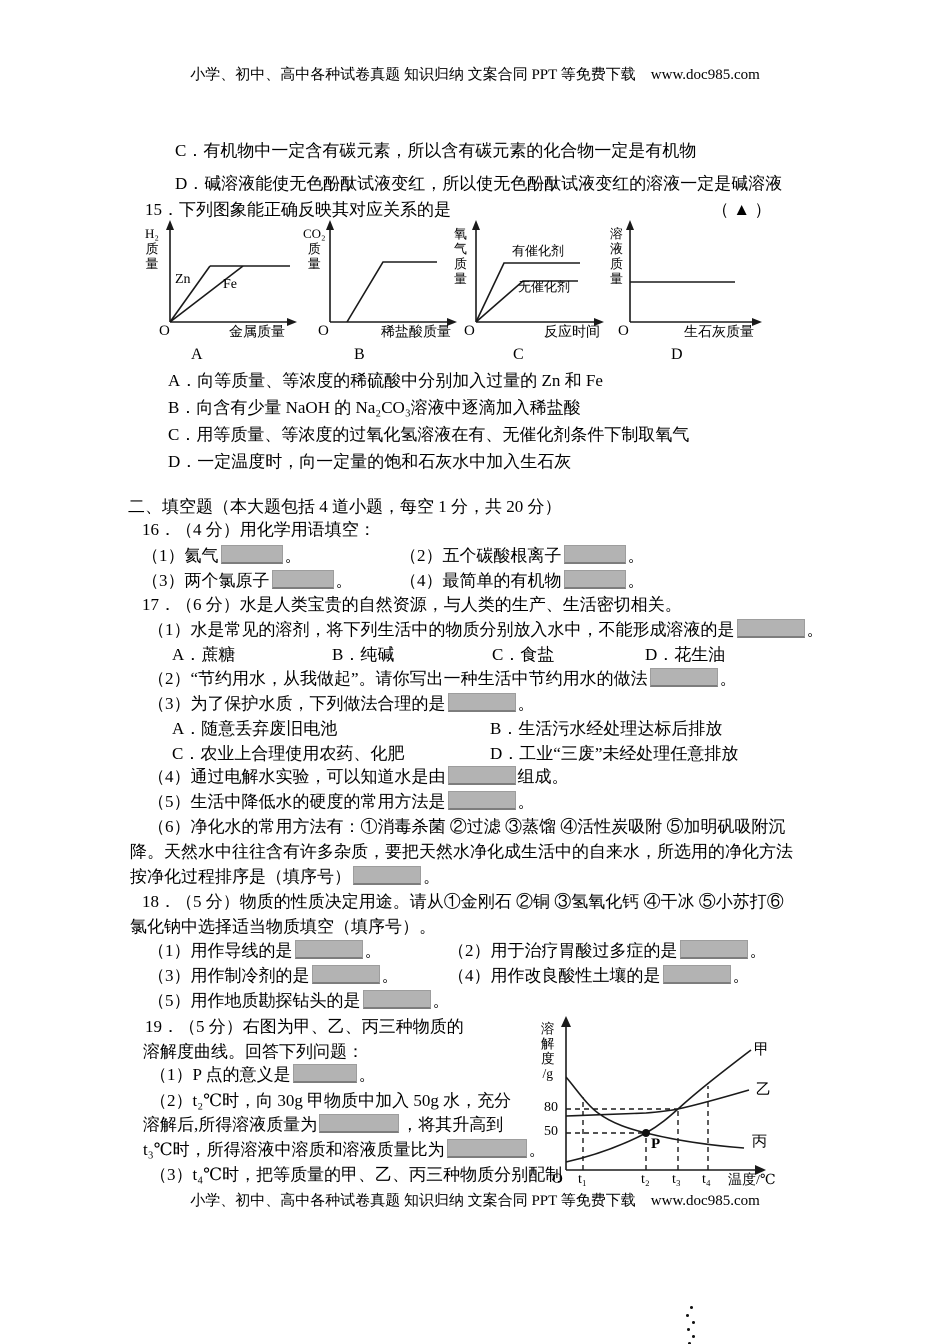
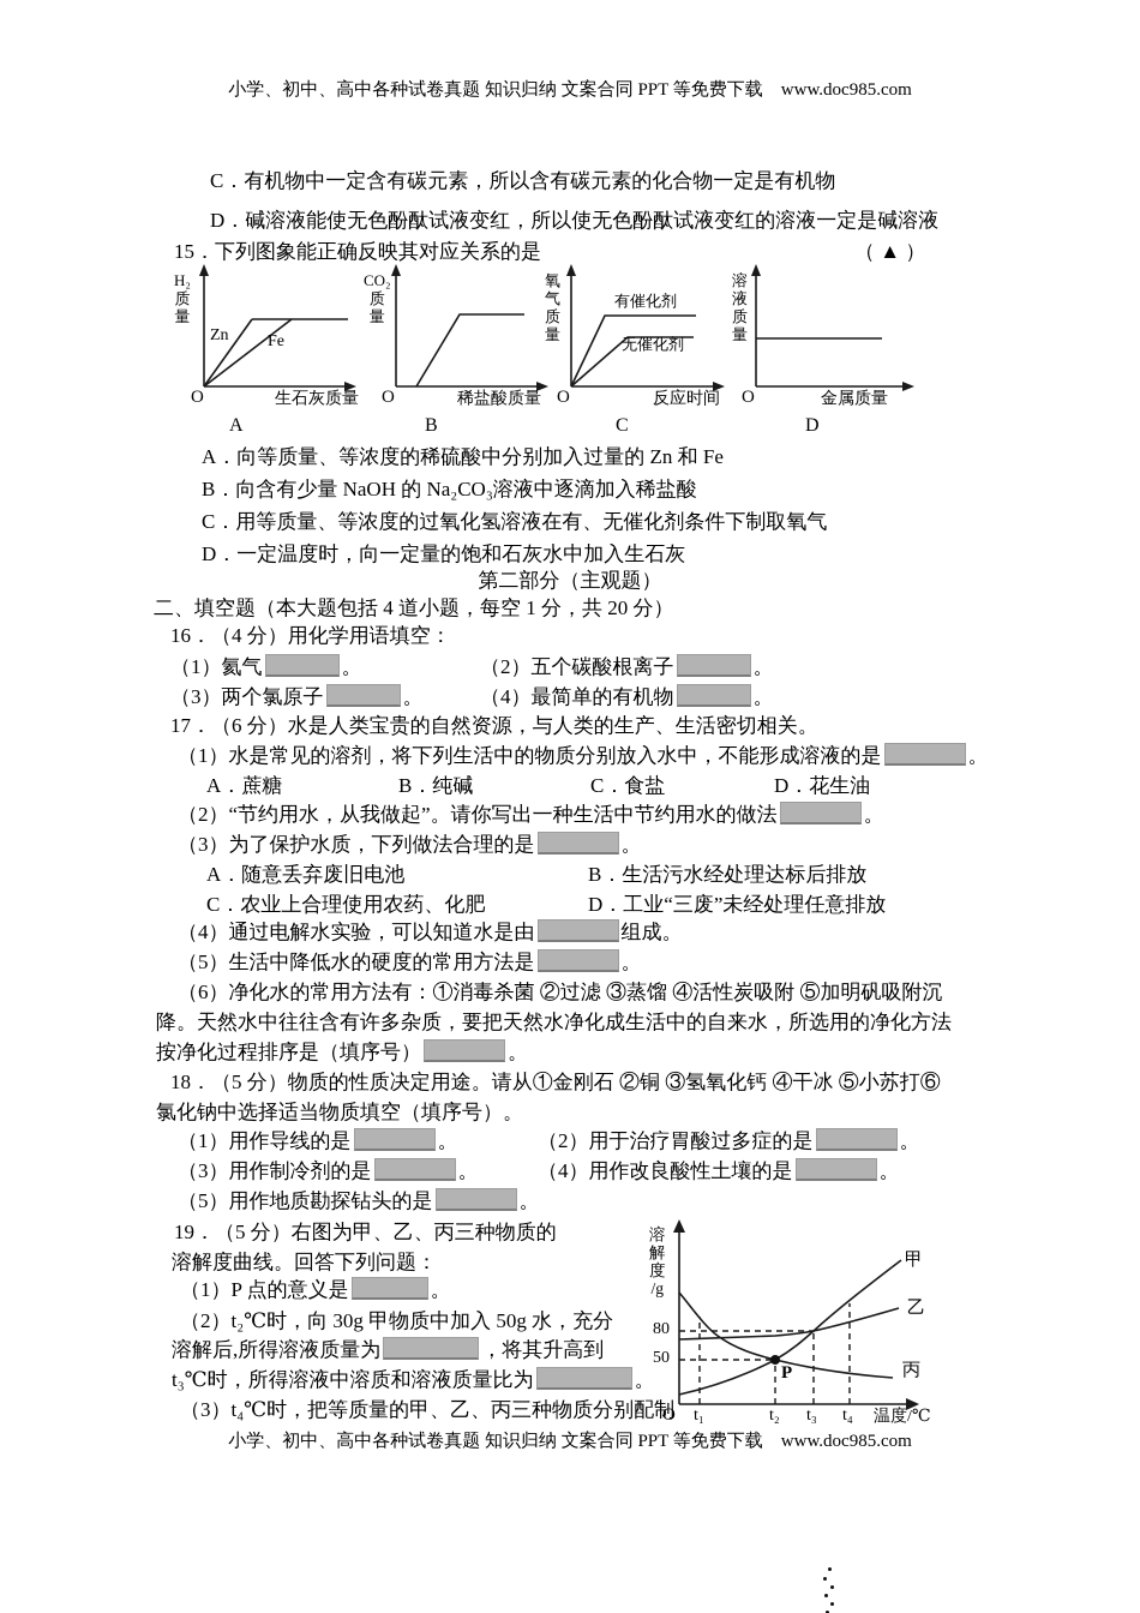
  小学、初中、高中各种试卷真题 知识归纳 文案合同 PPT 等免费下载 www.doc985.com
  C．有机物中一定含有碳元素，所以含有碳元素的化合物一定是有机物
  D．碱溶液能使无色酚酞试液变红，所以使无色酚酞试液变红的溶液一定是碱溶液
  15．下列图象能正确反映其对应关系的是
  （ ▲ ）
  H₂
  质
  量
  Zn
  Fe
  O
- 金属质量
+ 生石灰质量
  A
  CO₂
  质
  量
  O
  稀盐酸质量
  B
  氧
  气
  质
  量
  有催化剂
  无催化剂
  O
  反应时间
  C
  溶
  液
  质
  量
  O
- 生石灰质量
+ 金属质量
  D
  A．向等质量、等浓度的稀硫酸中分别加入过量的 Zn 和 Fe
  B．向含有少量 NaOH 的 Na₂CO₃溶液中逐滴加入稀盐酸
  C．用等质量、等浓度的过氧化氢溶液在有、无催化剂条件下制取氧气
  D．一定温度时，向一定量的饱和石灰水中加入生石灰
+ 第二部分（主观题）
  二、填空题（本大题包括 4 道小题，每空 1 分，共 20 分）
  16．（4 分）用化学用语填空：
  （1）氦气 。
  （2）五个碳酸根离子 。
  （3）两个氯原子 。
  （4）最简单的有机物 。
  17．（6 分）水是人类宝贵的自然资源，与人类的生产、生活密切相关。
  （1）水是常见的溶剂，将下列生活中的物质分别放入水中，不能形成溶液的是 。
  A．蔗糖
  B．纯碱
  C．食盐
  D．花生油
  （2）“节约用水，从我做起”。请你写出一种生活中节约用水的做法 。
  （3）为了保护水质，下列做法合理的是 。
  A．随意丢弃废旧电池
  B．生活污水经处理达标后排放
  C．农业上合理使用农药、化肥
  D．工业“三废”未经处理任意排放
  （4）通过电解水实验，可以知道水是由 组成。
  （5）生活中降低水的硬度的常用方法是 。
  （6）净化水的常用方法有：①消毒杀菌 ②过滤 ③蒸馏 ④活性炭吸附 ⑤加明矾吸附沉
  降。天然水中往往含有许多杂质，要把天然水净化成生活中的自来水，所选用的净化方法
  按净化过程排序是（填序号） 。
  18．（5 分）物质的性质决定用途。请从①金刚石 ②铜 ③氢氧化钙 ④干冰 ⑤小苏打⑥
  氯化钠中选择适当物质填空（填序号）。
  （1）用作导线的是 。
  （2）用于治疗胃酸过多症的是 。
  （3）用作制冷剂的是 。
  （4）用作改良酸性土壤的是 。
  （5）用作地质勘探钻头的是 。
  19．（5 分）右图为甲、乙、丙三种物质的
  溶解度曲线。回答下列问题：
  （1）P 点的意义是 。
  （2）t₂℃时，向 30g 甲物质中加入 50g 水，充分
  溶解后,所得溶液质量为 ，将其升高到
  t₃℃时，所得溶液中溶质和溶液质量比为 。
  （3）t₄℃时，把等质量的甲、乙、丙三种物质分别配制
  溶
  解
  度
  /g
  80
  50
  O
  t₁
  t₂
  t₃
  t₄
  温度/℃
  甲
  乙
  丙
  P
  小学、初中、高中各种试卷真题 知识归纳 文案合同 PPT 等免费下载 www.doc985.com
